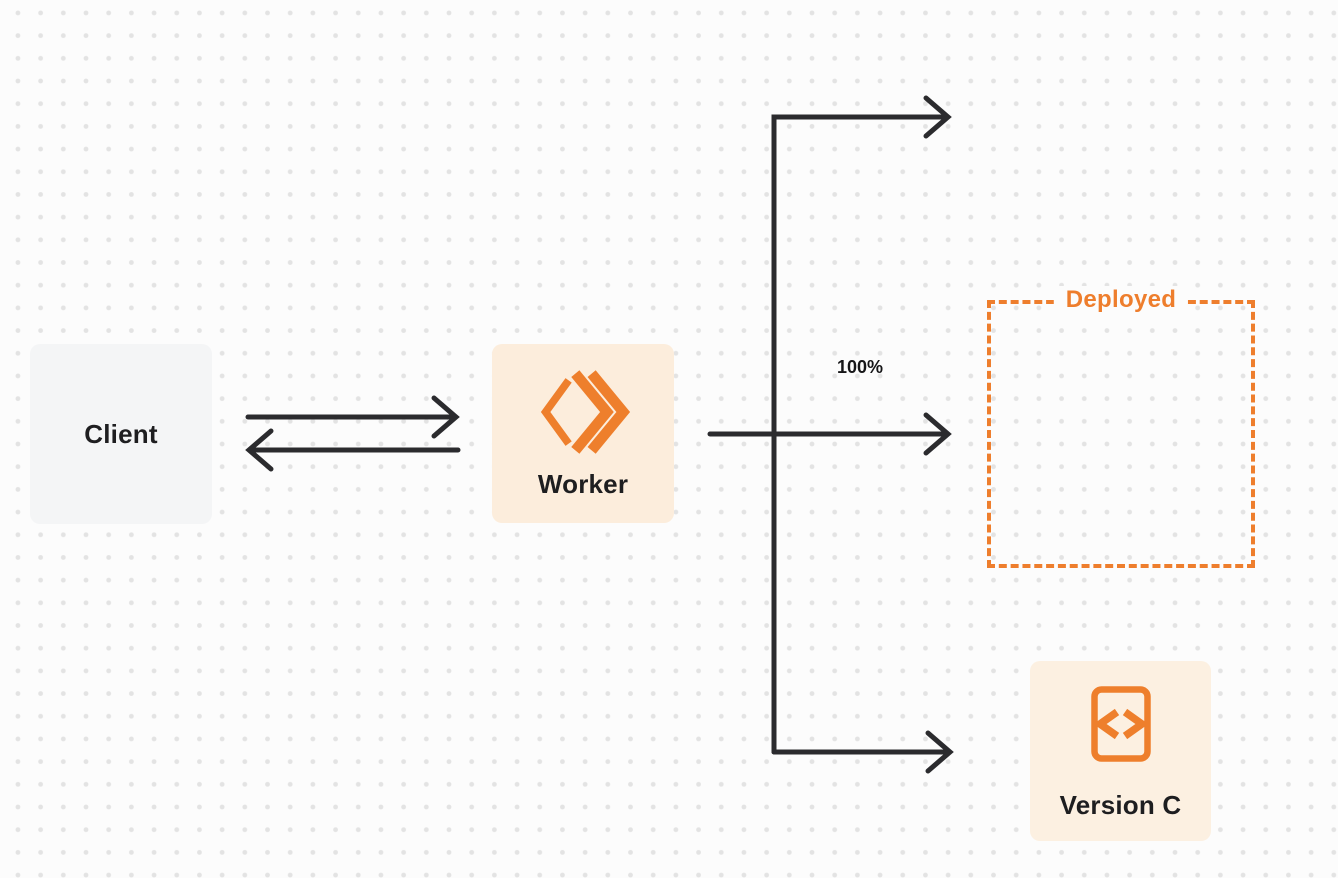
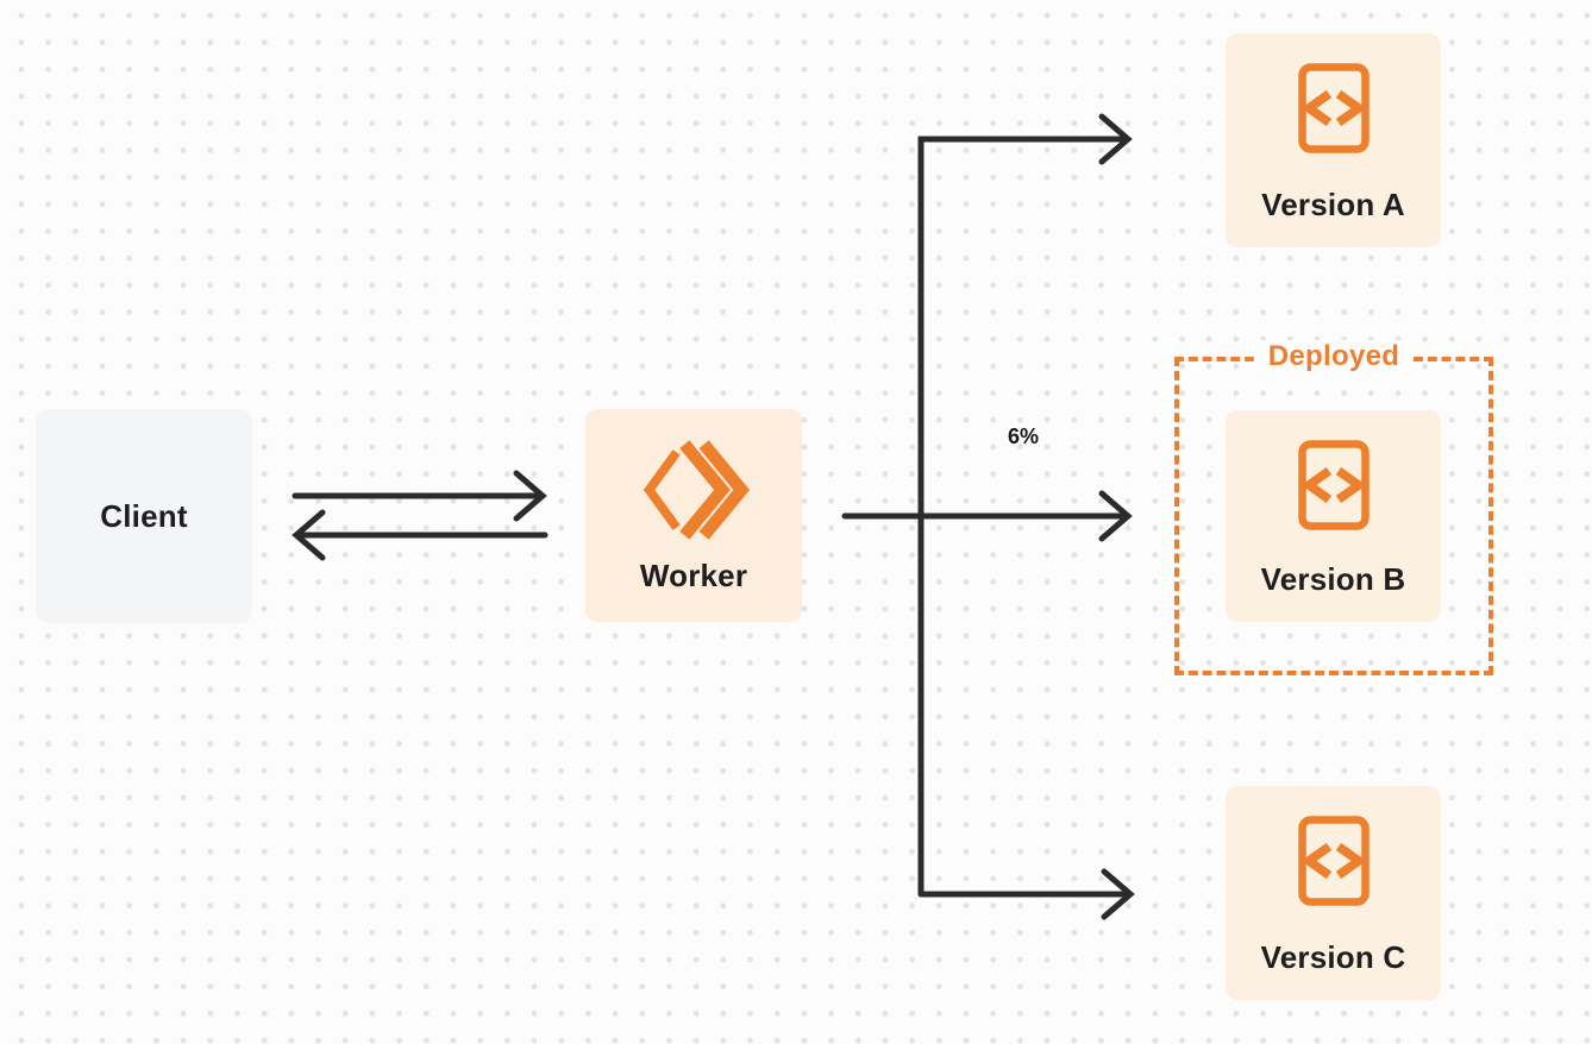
  Client
  Worker
- 100%
+ 6%
+ Version A
  Deployed
+ Version B
  Version C
